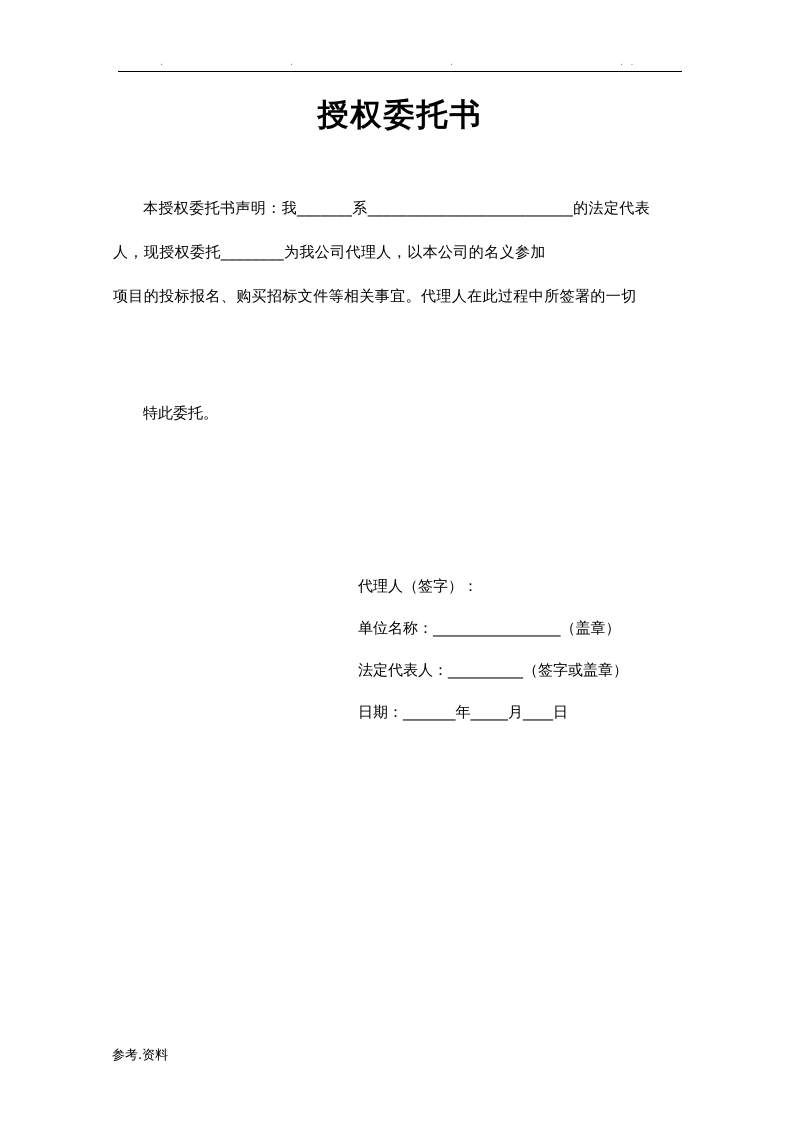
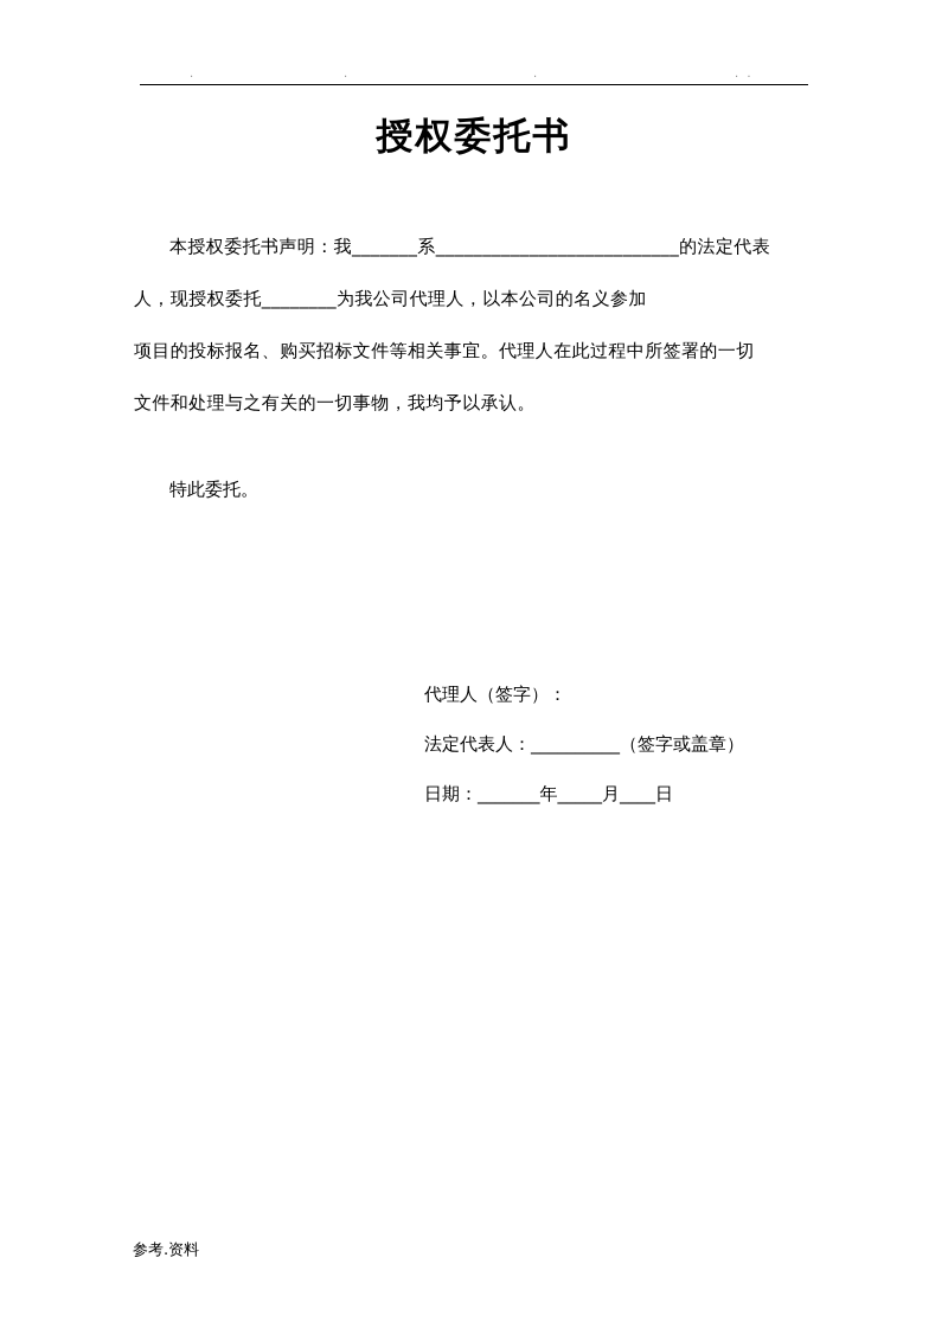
  .
  .
  .
  . .
  授权委托书
  本授权委托书声明：我_______系__________________________的法定代表
  人，现授权委托________为我公司代理人，以本公司的名义参加
  项目的投标报名、购买招标文件等相关事宜。代理人在此过程中所签署的一切
+ 文件和处理与之有关的一切事物，我均予以承认。
  特此委托。
  代理人（签字）：
- 单位名称：_________________（盖章）
  法定代表人：__________（签字或盖章）
  日期：_______年_____月____日
  参考.资料
